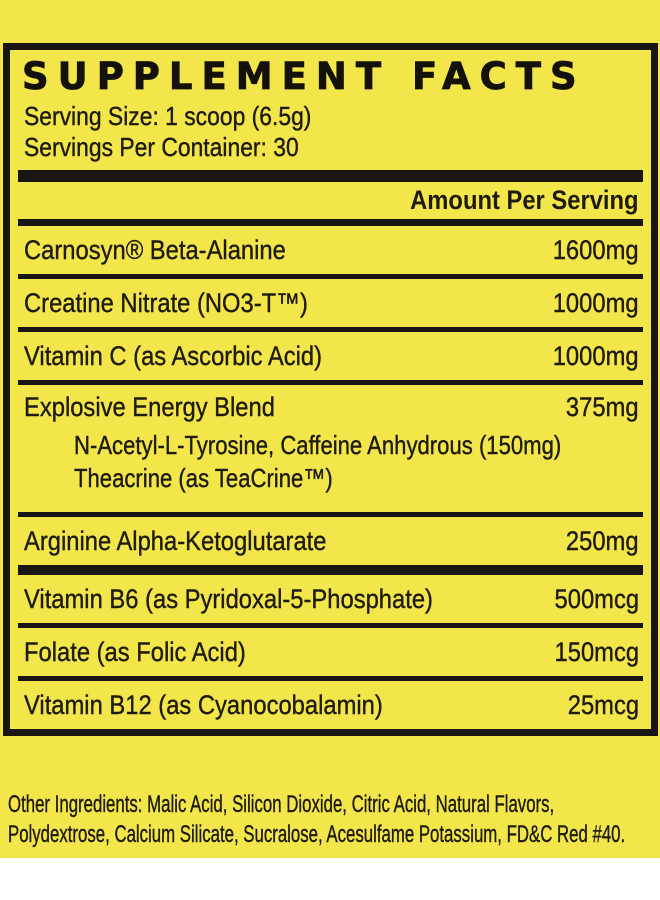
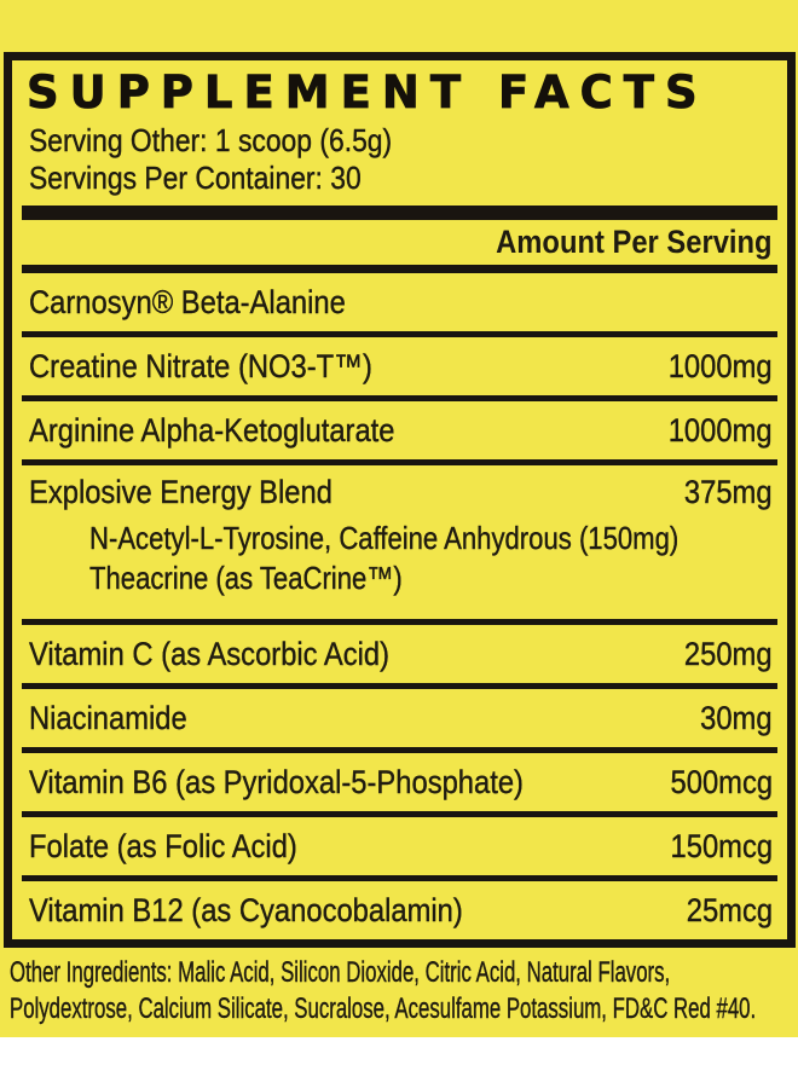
  SUPPLEMENT FACTS
- Serving Size: 1 scoop (6.5g)
+ Serving Other: 1 scoop (6.5g)
  Servings Per Container: 30
  Amount Per Serving
  Carnosyn® Beta-Alanine
- 1600mg
  Creatine Nitrate (NO3-T™)
  1000mg
- Vitamin C (as Ascorbic Acid)
+ Arginine Alpha-Ketoglutarate
  1000mg
  Explosive Energy Blend
  375mg
  N-Acetyl-L-Tyrosine, Caffeine Anhydrous (150mg)
  Theacrine (as TeaCrine™)
- Arginine Alpha-Ketoglutarate
+ Vitamin C (as Ascorbic Acid)
  250mg
+ Niacinamide
+ 30mg
  Vitamin B6 (as Pyridoxal-5-Phosphate)
  500mcg
  Folate (as Folic Acid)
  150mcg
  Vitamin B12 (as Cyanocobalamin)
  25mcg
  Other Ingredients: Malic Acid, Silicon Dioxide, Citric Acid, Natural Flavors,
  Polydextrose, Calcium Silicate, Sucralose, Acesulfame Potassium, FD&C Red #40.
